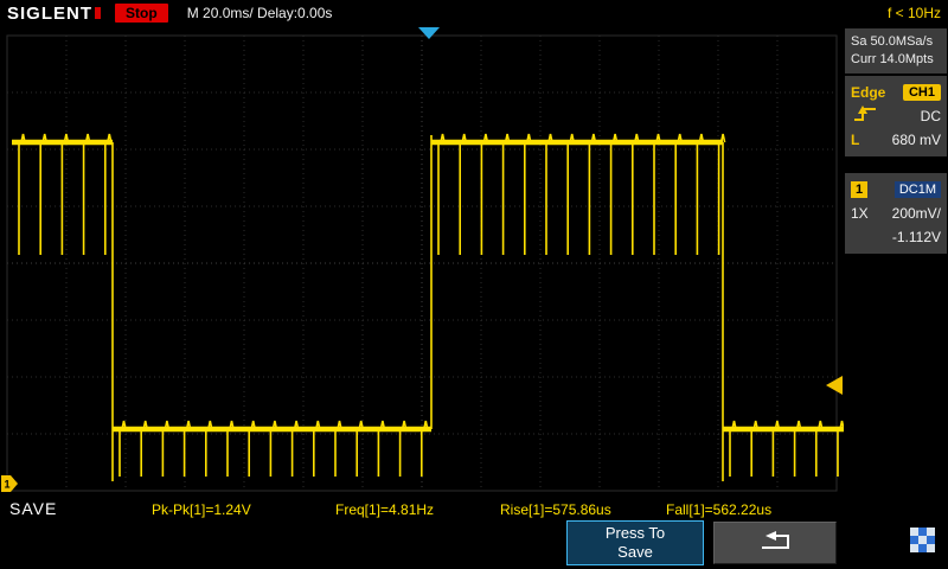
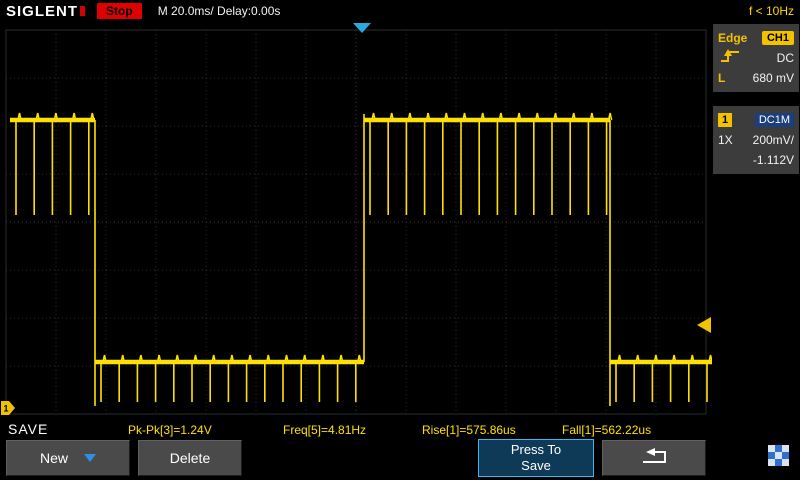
  SIGLENT
  Stop
  M 20.0ms/ Delay:0.00s
  f < 10Hz
  1
- Sa 50.0MSa/s
- Curr 14.0Mpts
  Edge
  CH1
  DC
  L
  680 mV
  1
  DC1M
  1X
  200mV/
  -1.112V
  SAVE
- Pk-Pk[1]=1.24V
+ Pk-Pk[3]=1.24V
- Freq[1]=4.81Hz
+ Freq[5]=4.81Hz
  Rise[1]=575.86us
  Fall[1]=562.22us
+ New
+ Delete
  Press To Save
